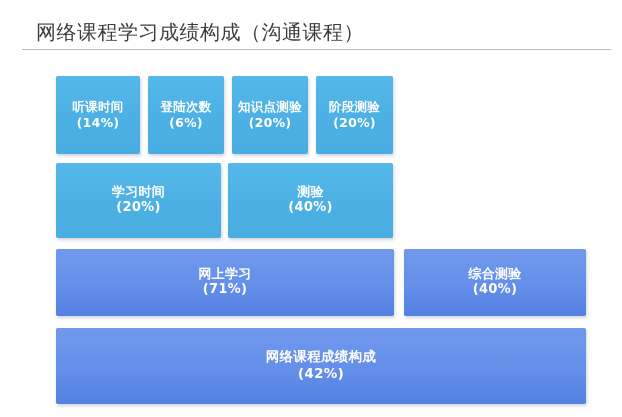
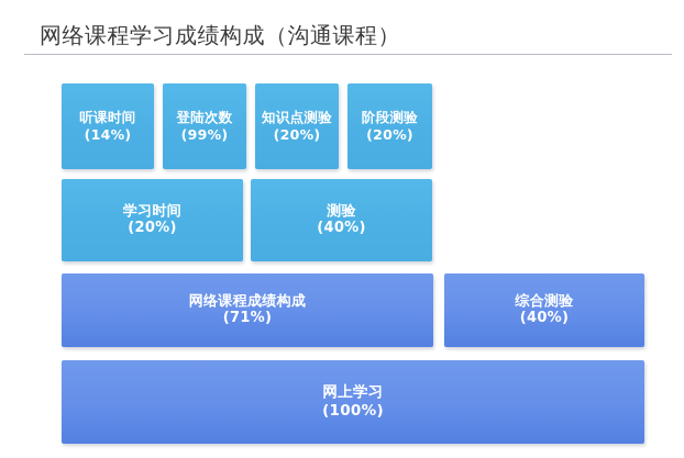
  网络课程学习成绩构成（沟通课程）
  听课时间
  (14%)
  登陆次数
- (6%)
+ (99%)
  知识点测验
  (20%)
  阶段测验
  (20%)
  学习时间
  (20%)
  测验
  (40%)
- 网上学习
+ 网络课程成绩构成
  (71%)
  综合测验
  (40%)
- 网络课程成绩构成
+ 网上学习
- (42%)
+ (100%)
